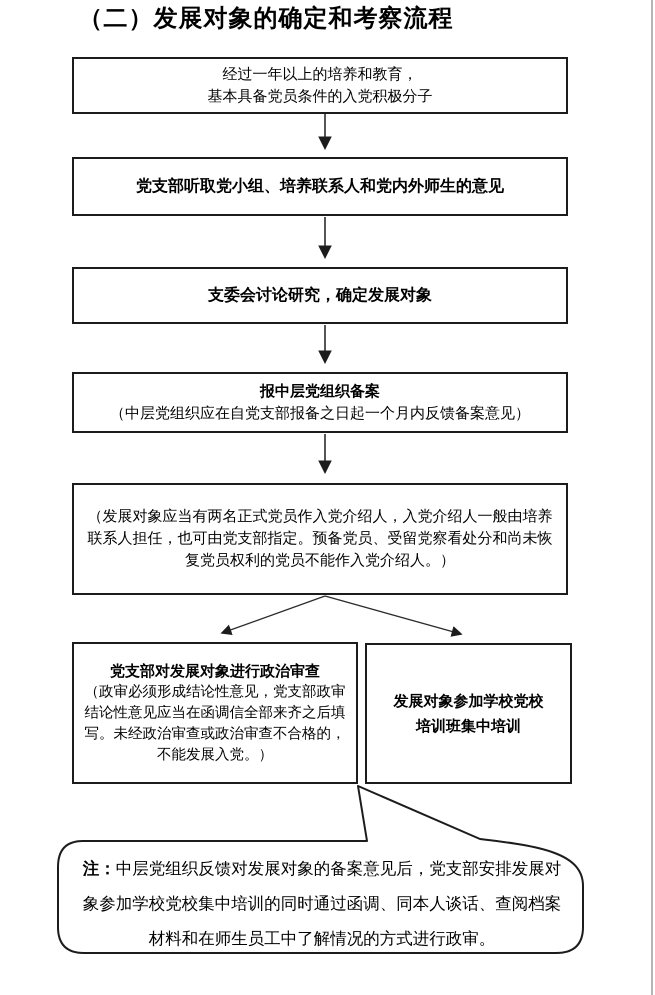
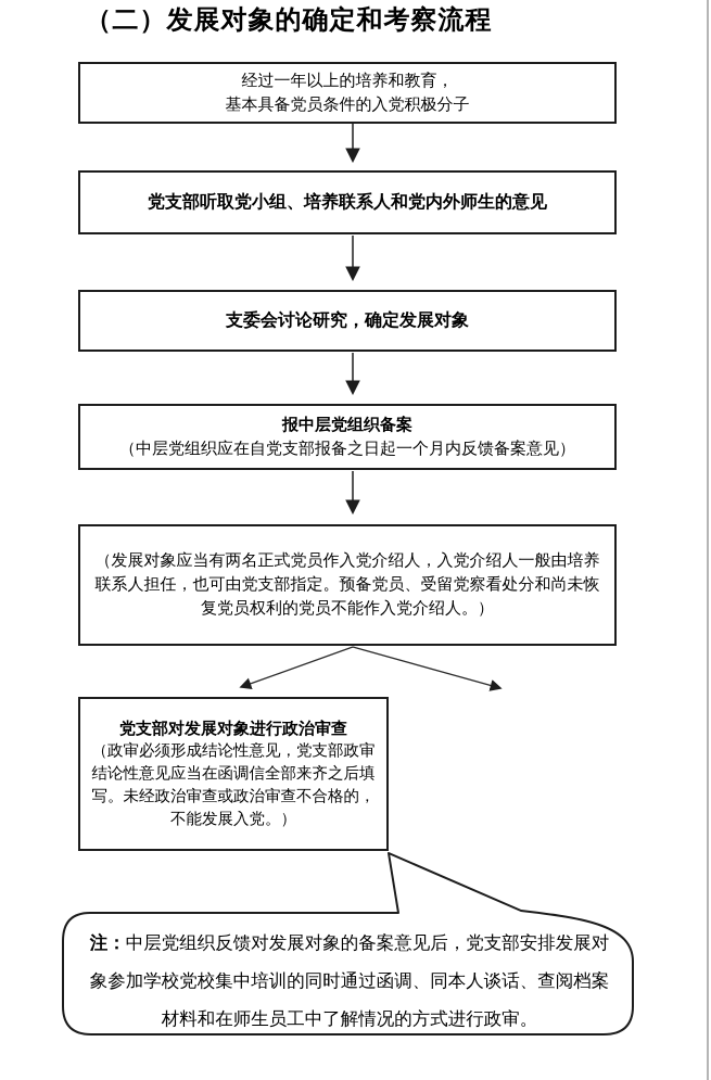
  （二）发展对象的确定和考察流程
  经过一年以上的培养和教育，
  基本具备党员条件的入党积极分子
  党支部听取党小组、培养联系人和党内外师生的意见
  支委会讨论研究，确定发展对象
  报中层党组织备案
  （中层党组织应在自党支部报备之日起一个月内反馈备案意见）
  （发展对象应当有两名正式党员作入党介绍人，入党介绍人一般由培养联系人担任，也可由党支部指定。预备党员、受留党察看处分和尚未恢复党员权利的党员不能作入党介绍人。）
  党支部对发展对象进行政治审查
  （政审必须形成结论性意见，党支部政审结论性意见应当在函调信全部来齐之后填写。未经政治审查或政治审查不合格的，不能发展入党。）
- 发展对象参加学校党校
- 培训班集中培训
  注：中层党组织反馈对发展对象的备案意见后，党支部安排发展对象参加学校党校集中培训的同时通过函调、同本人谈话、查阅档案材料和在师生员工中了解情况的方式进行政审。
